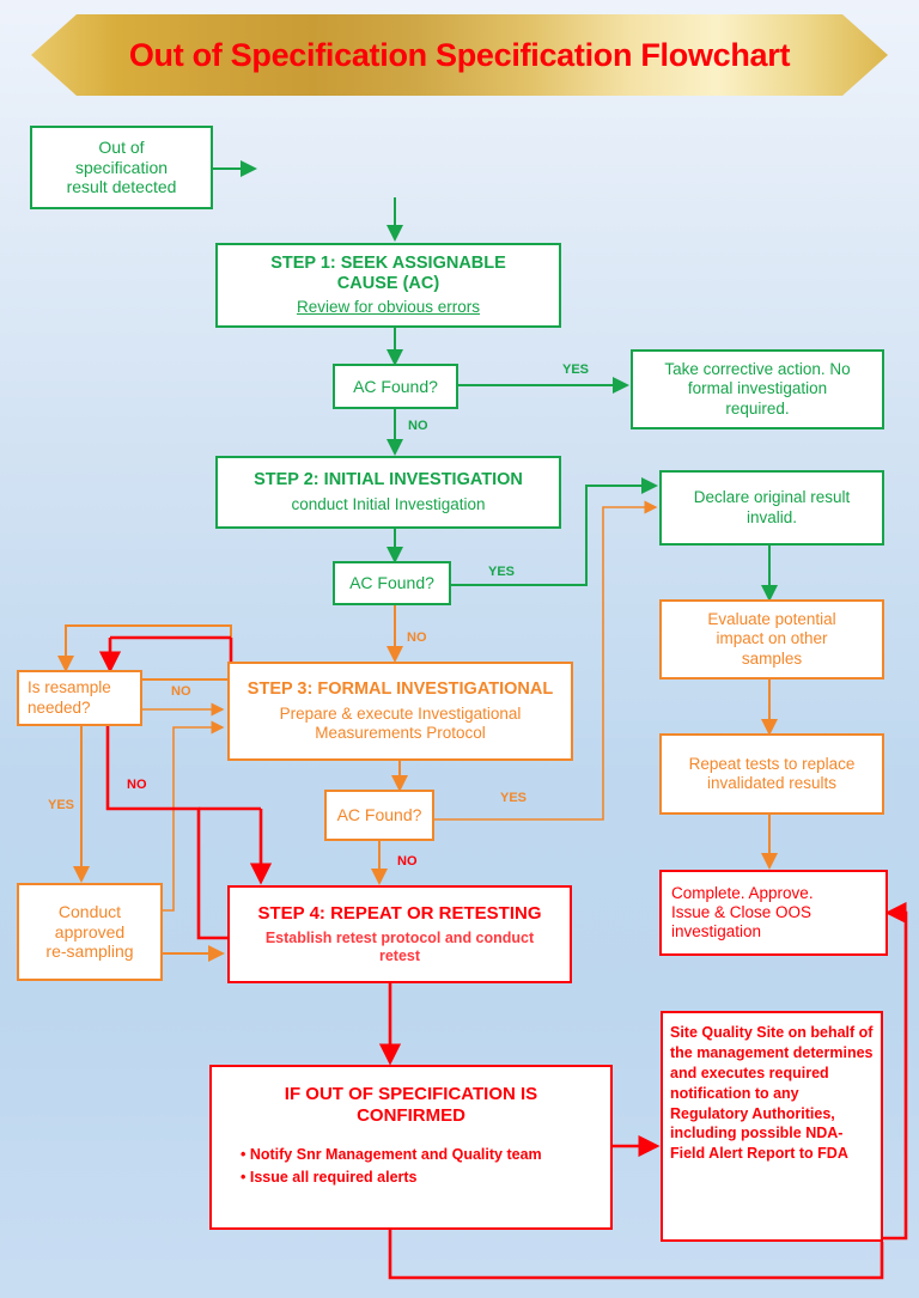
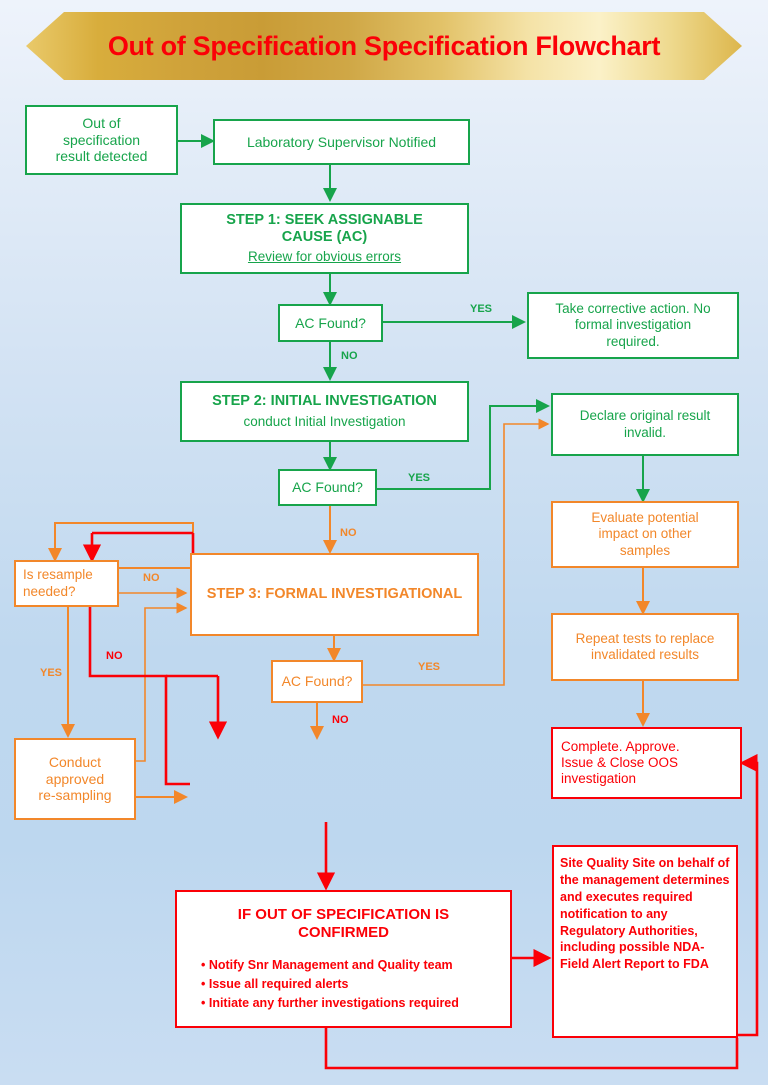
  Out of Specification Specification Flowchart
  Out of
  specification
  result detected
+ Laboratory Supervisor Notified
  STEP 1: SEEK ASSIGNABLE
  CAUSE (AC)
  Review for obvious errors
  AC Found?
  YES
  NO
  Take corrective action. No
  formal investigation
  required.
  STEP 2: INITIAL INVESTIGATION
  conduct Initial Investigation
  AC Found?
  YES
  NO
  Declare original result
  invalid.
  Evaluate potential
  impact on other
  samples
  Repeat tests to replace
  invalidated results
  Complete. Approve.
  Issue & Close OOS
  investigation
  Is resample
  needed?
  NO
  YES
  NO
  STEP 3: FORMAL INVESTIGATIONAL
- Prepare & execute Investigational
- Measurements Protocol
  AC Found?
  YES
  NO
  Conduct
  approved
  re-sampling
- STEP 4: REPEAT OR RETESTING
- Establish retest protocol and conduct
- retest
  IF OUT OF SPECIFICATION IS
  CONFIRMED
  • Notify Snr Management and Quality team
  • Issue all required alerts
+ • Initiate any further investigations required
  Site Quality Site on behalf of the management determines and executes required notification to any Regulatory Authorities, including possible NDA-Field Alert Report to FDA
